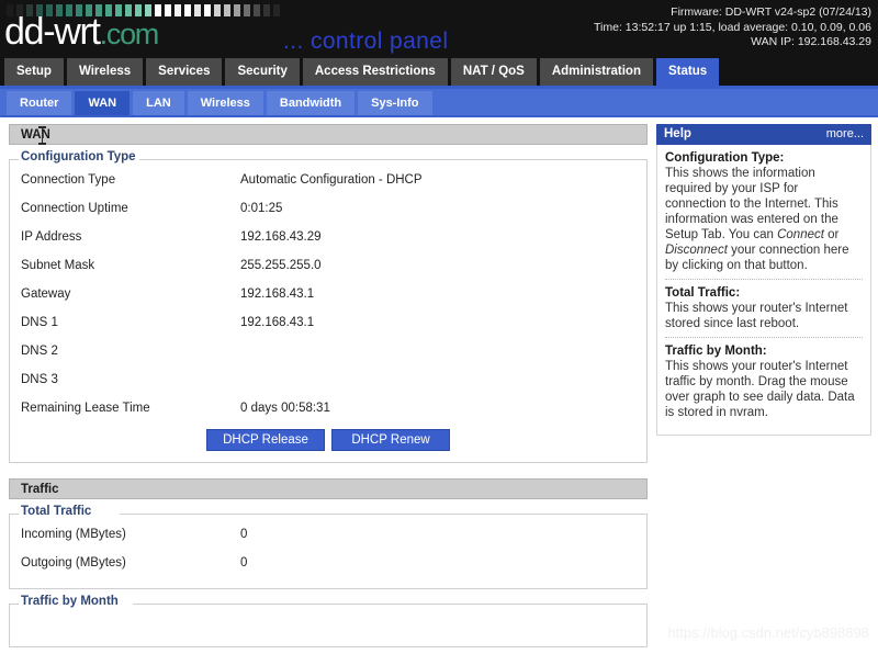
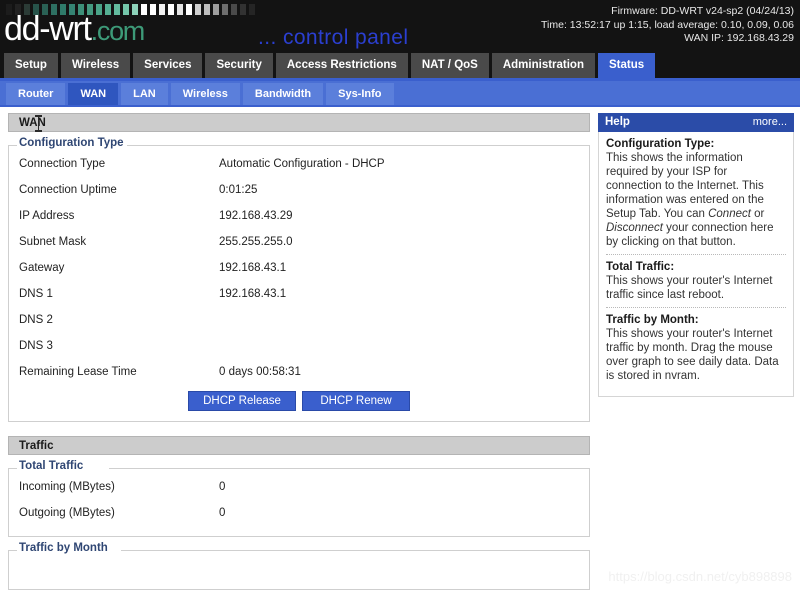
  dd-wrt.com
  ... control panel
- Firmware: DD-WRT v24-sp2 (07/24/13)
+ Firmware: DD-WRT v24-sp2 (04/24/13)
  Time: 13:52:17 up 1:15, load average: 0.10, 0.09, 0.06
  WAN IP: 192.168.43.29
  Setup
  Wireless
  Services
  Security
  Access Restrictions
  NAT / QoS
  Administration
  Status
  Router
  WAN
  LAN
  Wireless
  Bandwidth
  Sys-Info
  WAN
  Configuration Type
  Connection Type
  Automatic Configuration - DHCP
  Connection Uptime
  0:01:25
  IP Address
  192.168.43.29
  Subnet Mask
  255.255.255.0
  Gateway
  192.168.43.1
  DNS 1
  192.168.43.1
  DNS 2
  DNS 3
  Remaining Lease Time
  0 days 00:58:31
  DHCP Release
  DHCP Renew
  Traffic
  Total Traffic
  Incoming (MBytes)
  0
  Outgoing (MBytes)
  0
  Traffic by Month
  Help
  more...
  Configuration Type:
  This shows the information required by your ISP for connection to the Internet. This information was entered on the Setup Tab. You can Connect or Disconnect your connection here by clicking on that button.
  Total Traffic:
- This shows your router's Internet stored since last reboot.
+ This shows your router's Internet traffic since last reboot.
  Traffic by Month:
  This shows your router's Internet traffic by month. Drag the mouse over graph to see daily data. Data is stored in nvram.
